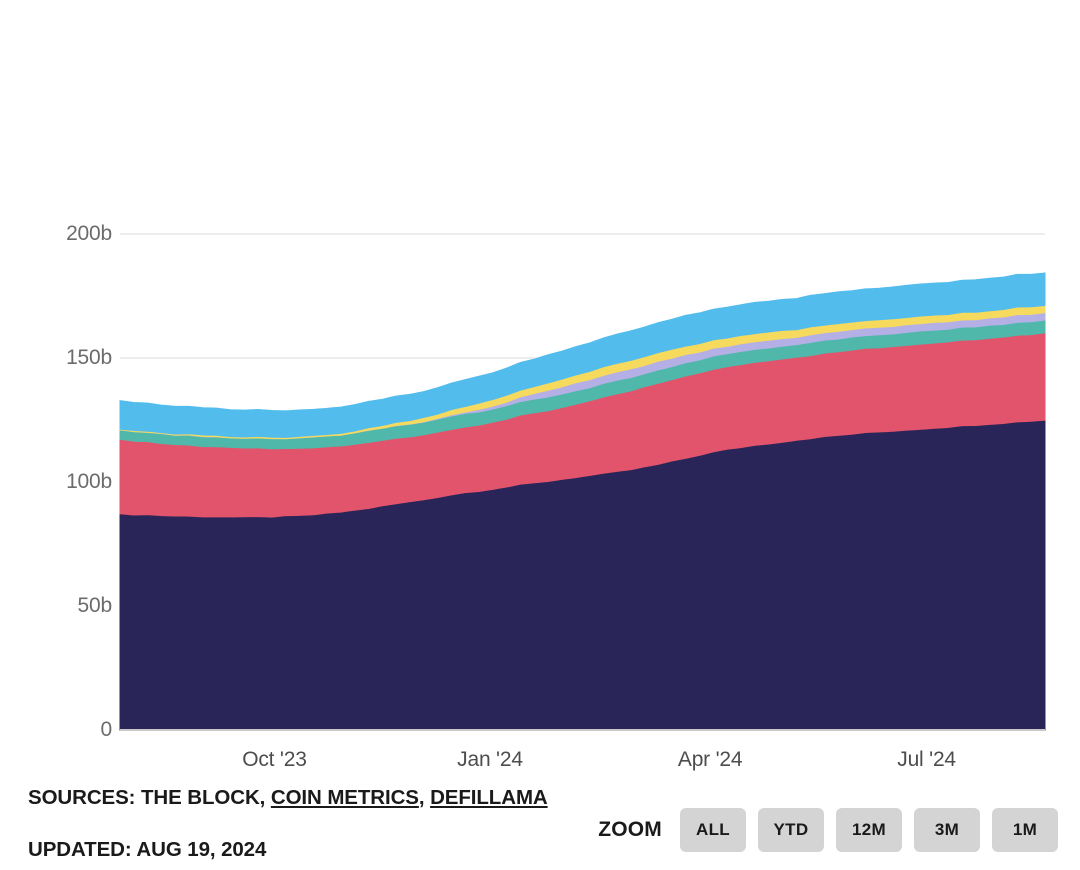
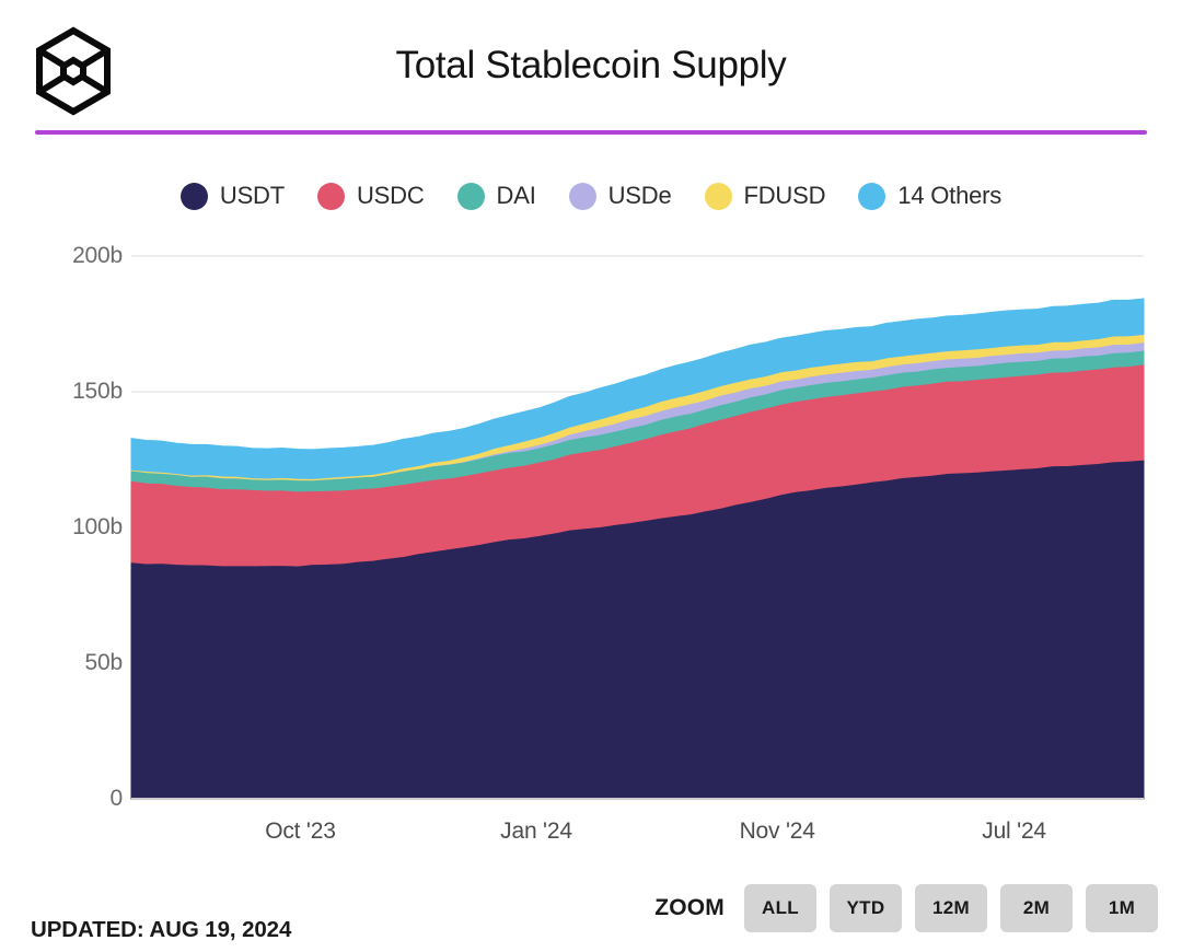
+ Total Stablecoin Supply
+ USDT
+ USDC
+ DAI
+ USDe
+ FDUSD
+ 14 Others
  0
  50b
  100b
  150b
  200b
  Oct '23
  Jan '24
- Apr '24
+ Nov '24
  Jul '24
- SOURCES: THE BLOCK, COIN METRICS, DEFILLAMA
  UPDATED: AUG 19, 2024
  ZOOM
  ALL
  YTD
  12M
- 3M
+ 2M
  1M
